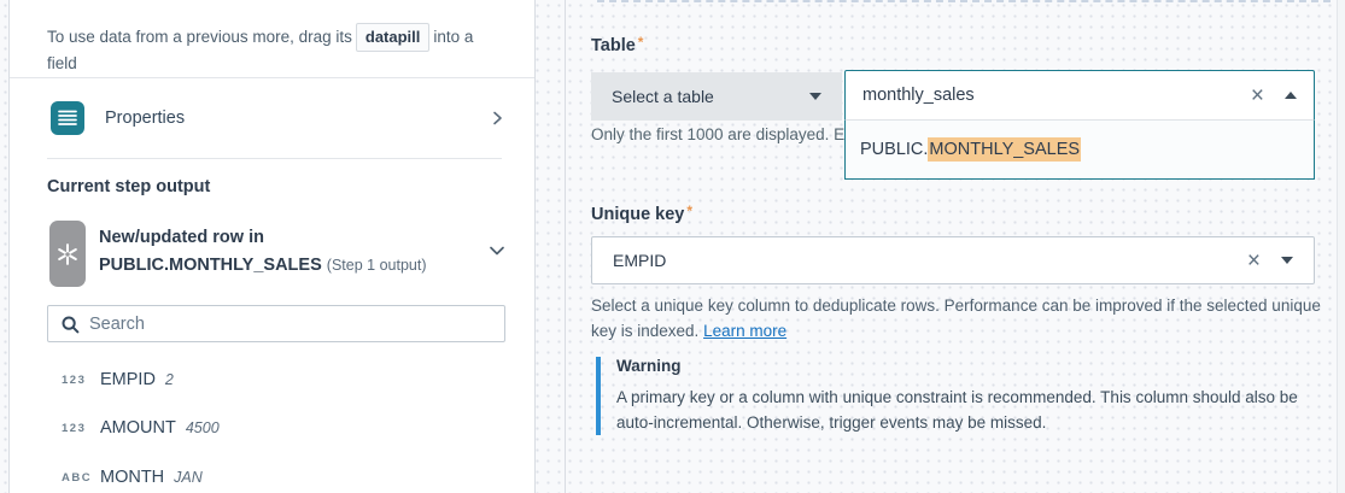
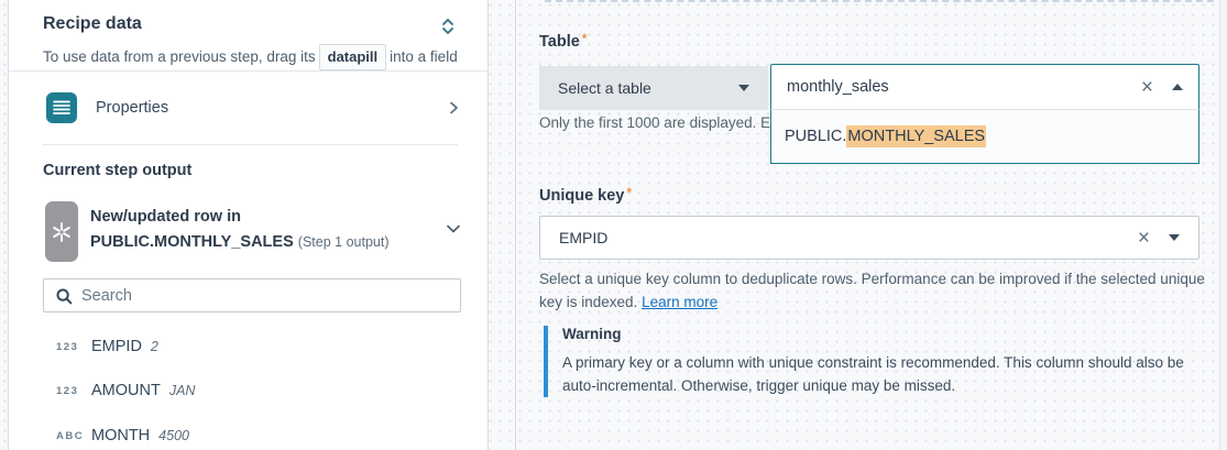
+ Recipe data
- To use data from a previous more, drag its datapill into a field
+ To use data from a previous step, drag its datapill into a field
  Properties
  Current step output
  New/updated row in PUBLIC.MONTHLY_SALES (Step 1 output)
  Search
  123
  EMPID
  2
  123
  AMOUNT
- 4500
+ JAN
  ABC
  MONTH
- JAN
+ 4500
  Table *
  Select a table
  monthly_sales
  ×
  Only the first 1000 are displayed. E
  PUBLIC.MONTHLY_SALES
  Unique key *
  EMPID
  ×
  Select a unique key column to deduplicate rows. Performance can be improved if the selected unique key is indexed. Learn more
  Warning
- A primary key or a column with unique constraint is recommended. This column should also be auto-incremental. Otherwise, trigger events may be missed.
+ A primary key or a column with unique constraint is recommended. This column should also be auto-incremental. Otherwise, trigger unique may be missed.
